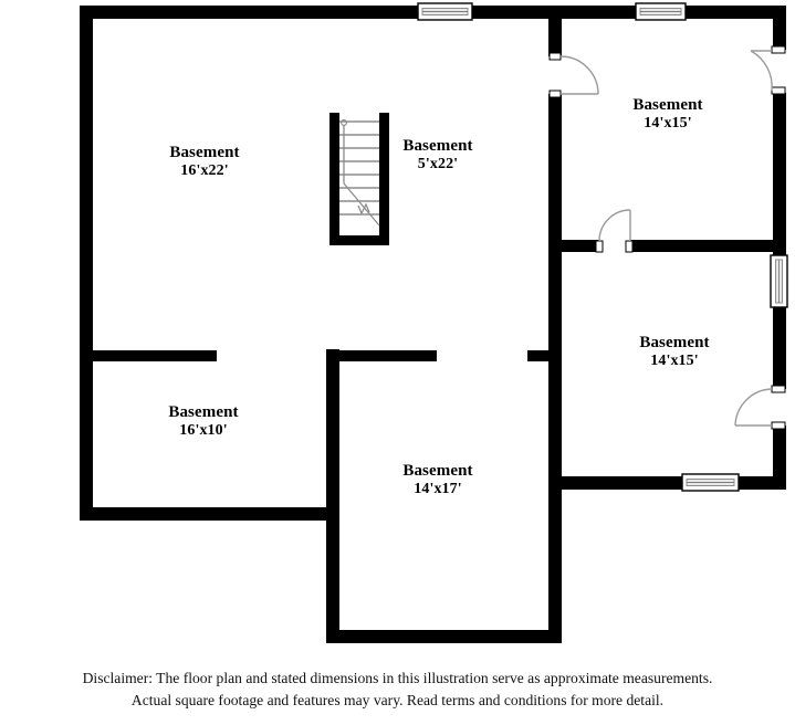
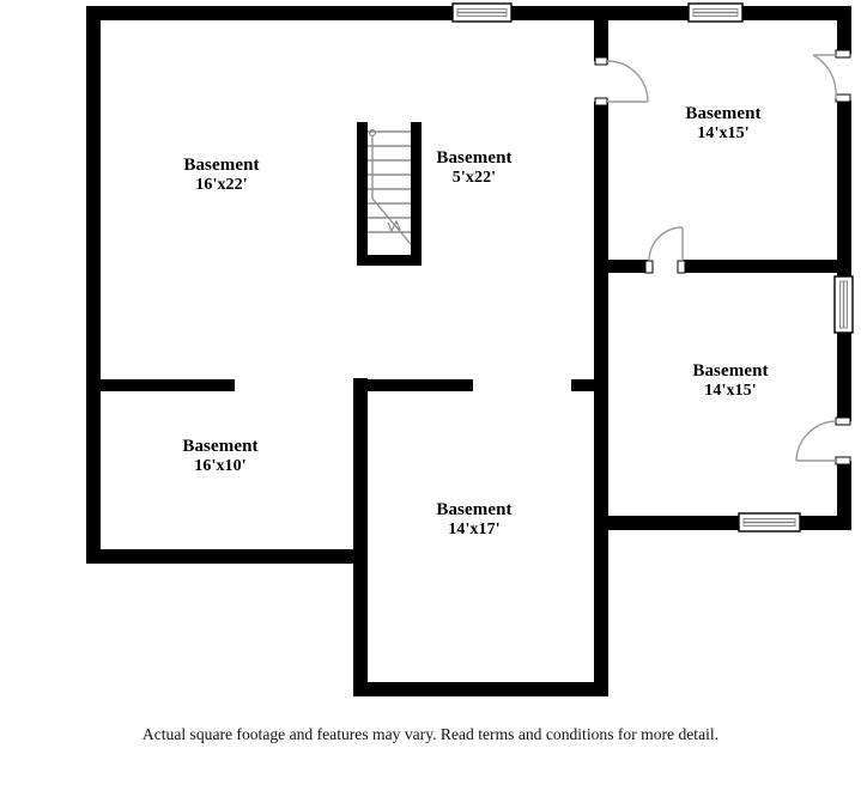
  Basement
  16'x22'
  Basement
  5'x22'
  Basement
  14'x15'
  Basement
  14'x15'
  Basement
  16'x10'
  Basement
  14'x17'
- Disclaimer: The floor plan and stated dimensions in this illustration serve as approximate measurements.
  Actual square footage and features may vary. Read terms and conditions for more detail.
